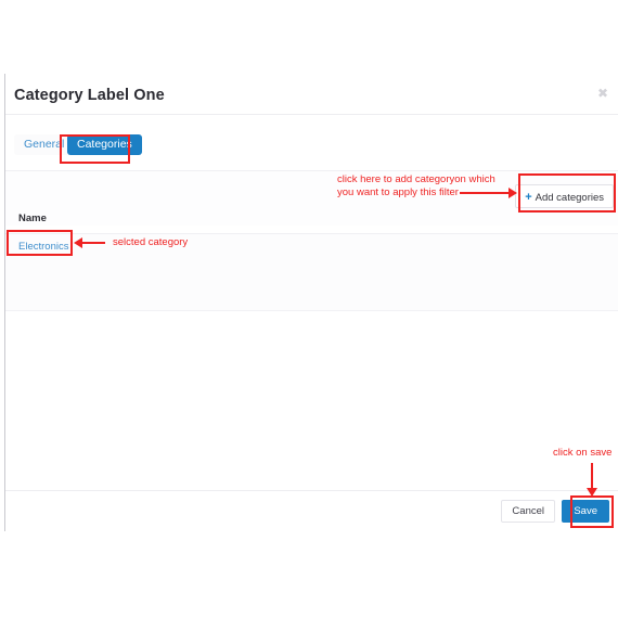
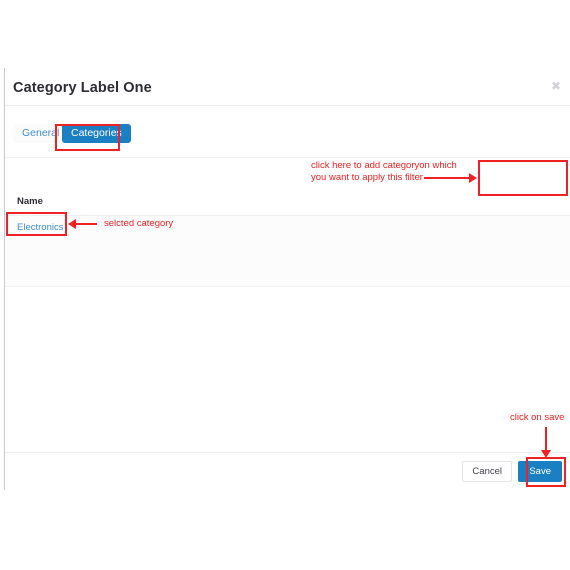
  Category Label One
  ✖
  General
  Categories
- + Add categories
  Name
  Electronics
  Cancel
  Save
  click here to add categoryon which
  you want to apply this filter
  selcted category
  click on save
